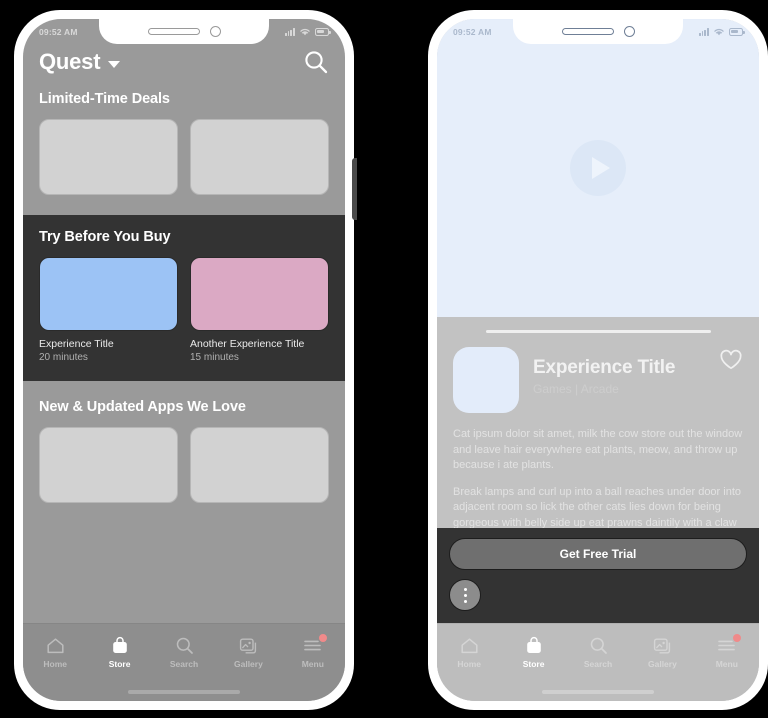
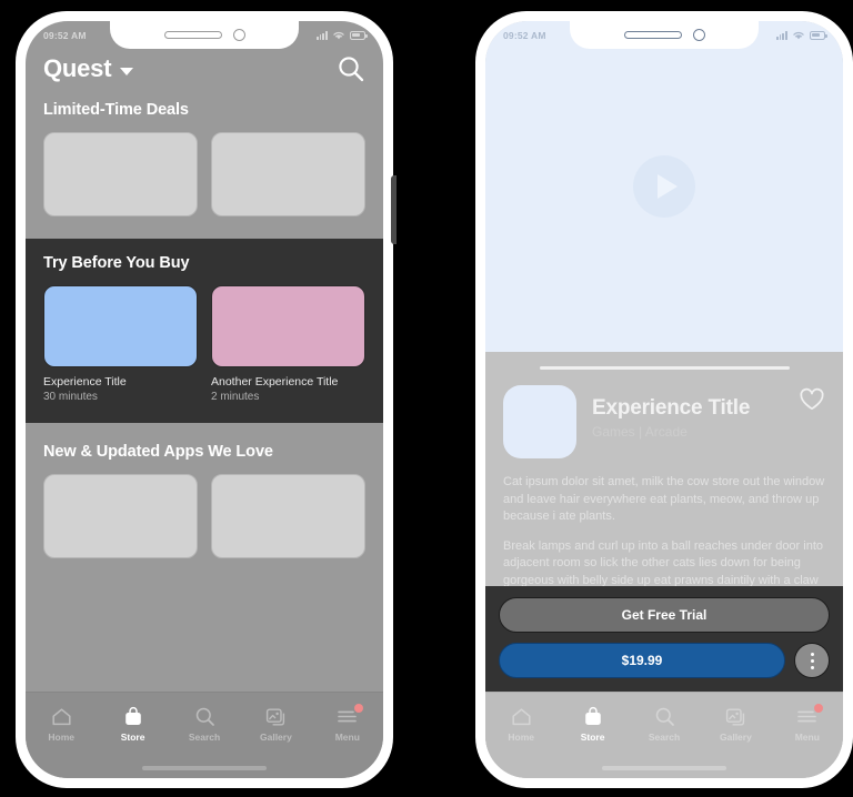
  09:52 AM
  Quest
  Limited-Time Deals
  Try Before You Buy
  Experience Title
- 20 minutes
+ 30 minutes
  Another Experience Title
- 15 minutes
+ 2 minutes
  New & Updated Apps We Love
  Home
  Store
  Search
  Gallery
  Menu
  09:52 AM
  Experience Title
  Cat ipsum dolor sit amet, milk the cow store out the window and leave hair everywhere eat plants, meow, and throw up because i ate plants.
  Break lamps and curl up into a ball reaches under door into adjacent room so lick the other cats lies down for being gorgeous with belly side up eat prawns daintily with a claw
  Get Free Trial
+ $19.99
  Home
  Store
  Search
  Gallery
  Menu
